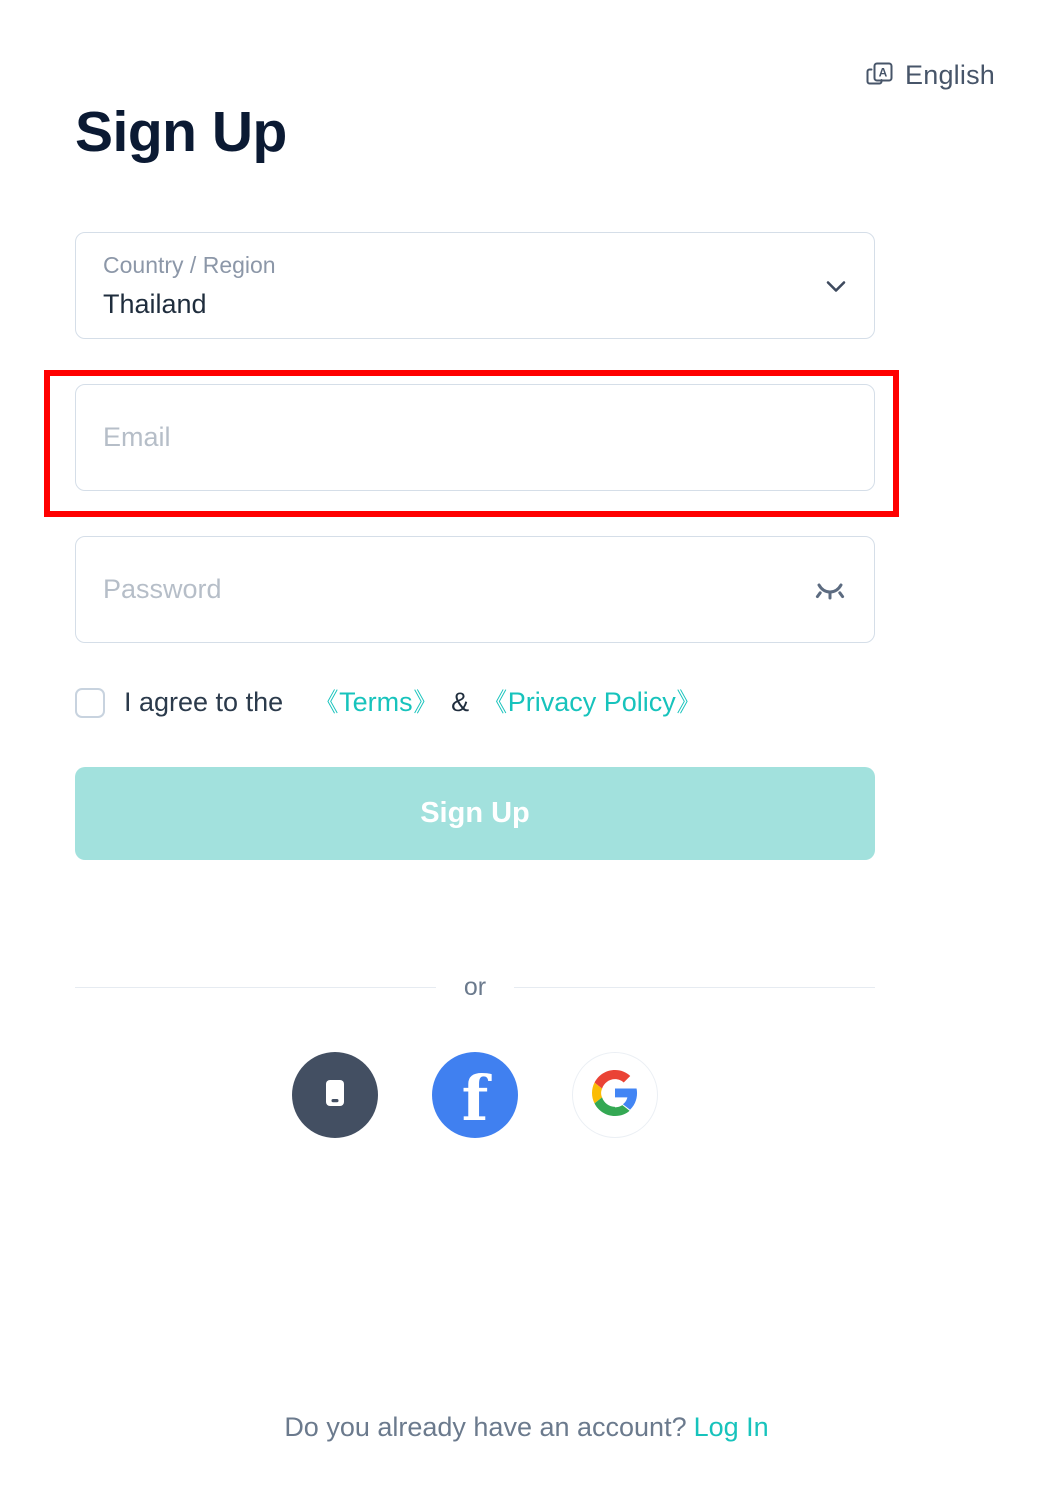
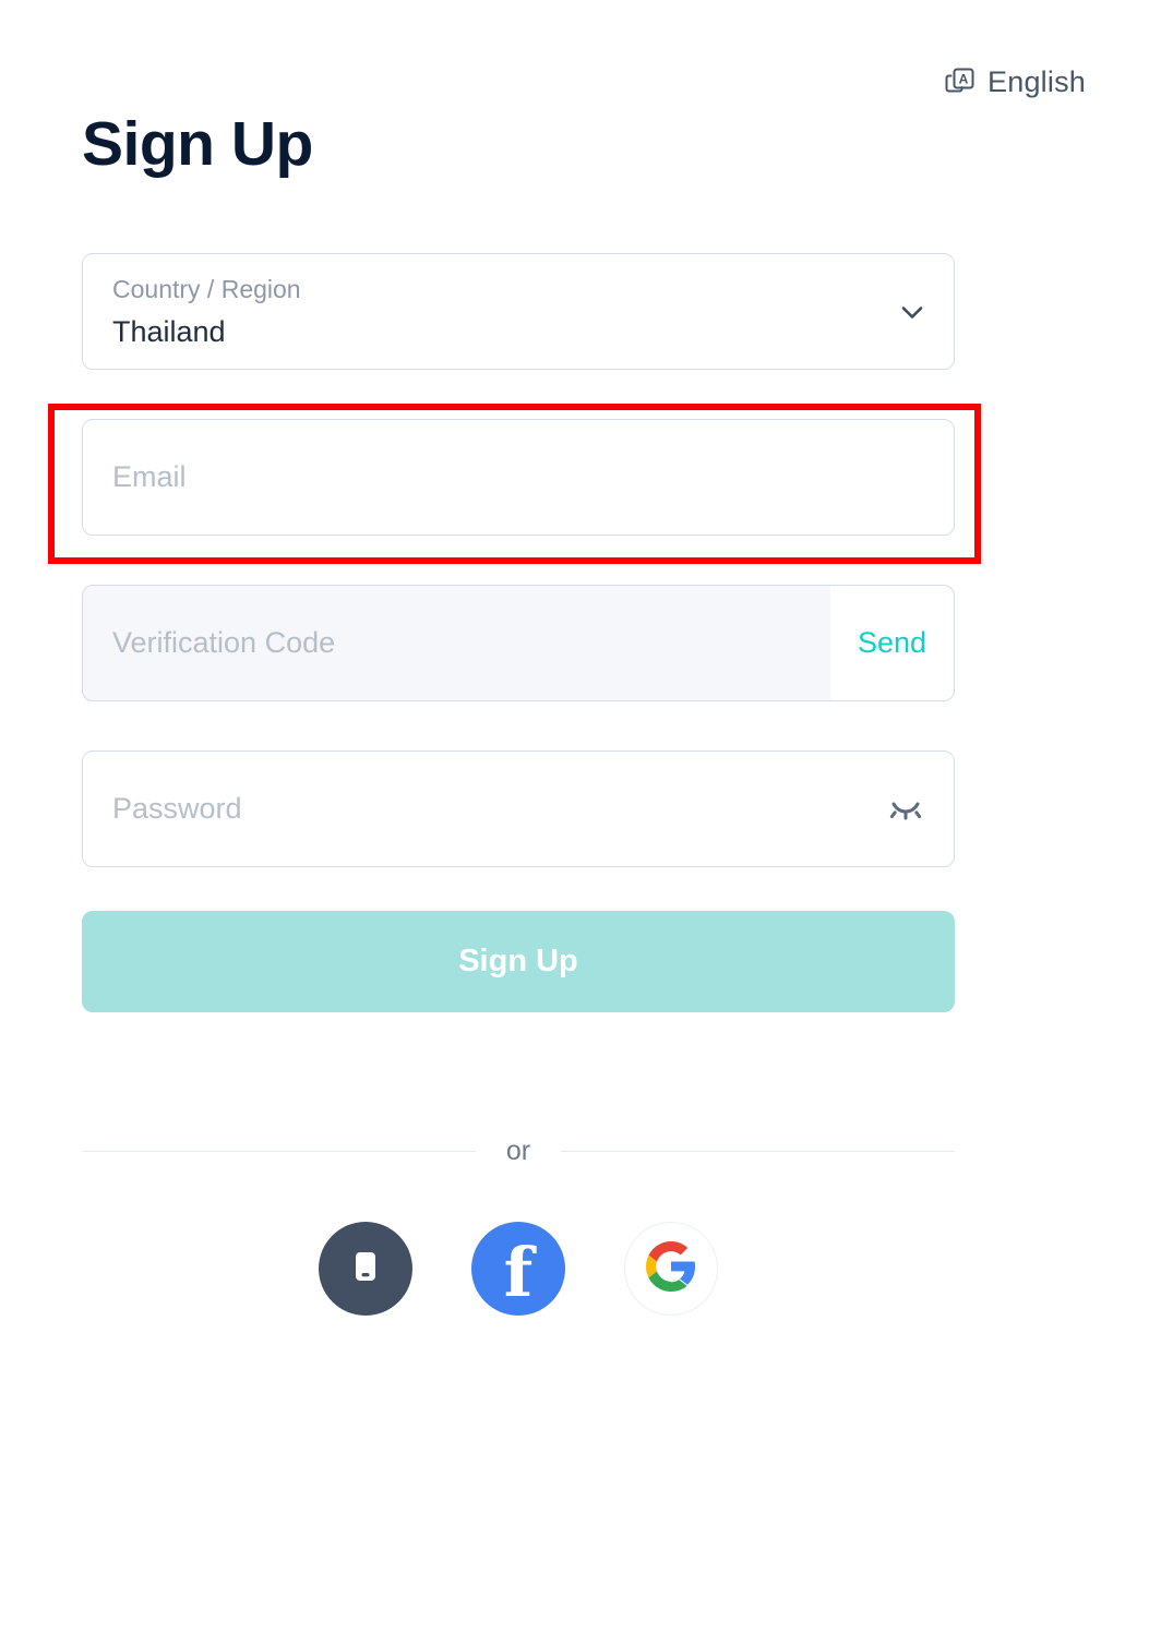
  A
  English
  Sign Up
  Country / Region
  Thailand
  Email
+ Verification Code
+ Send
  Password
- I agree to the 《Terms》 & 《Privacy Policy》
  Sign Up
  or
  f
- Do you already have an account? Log In
